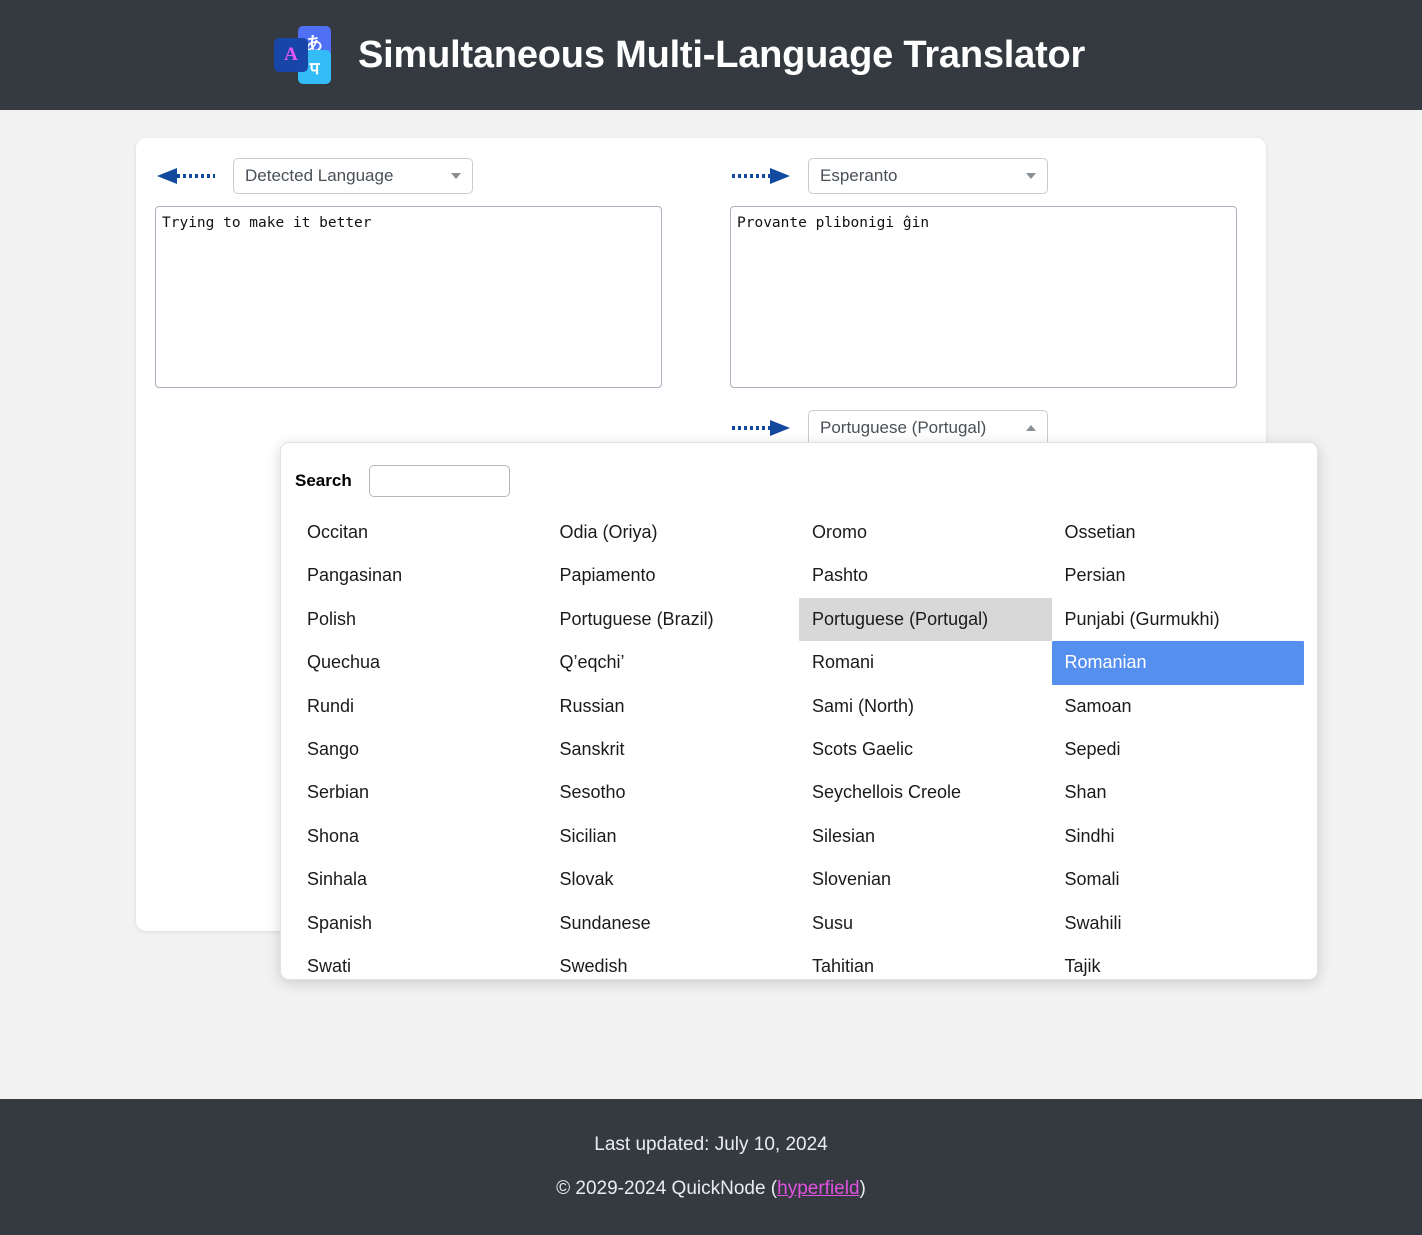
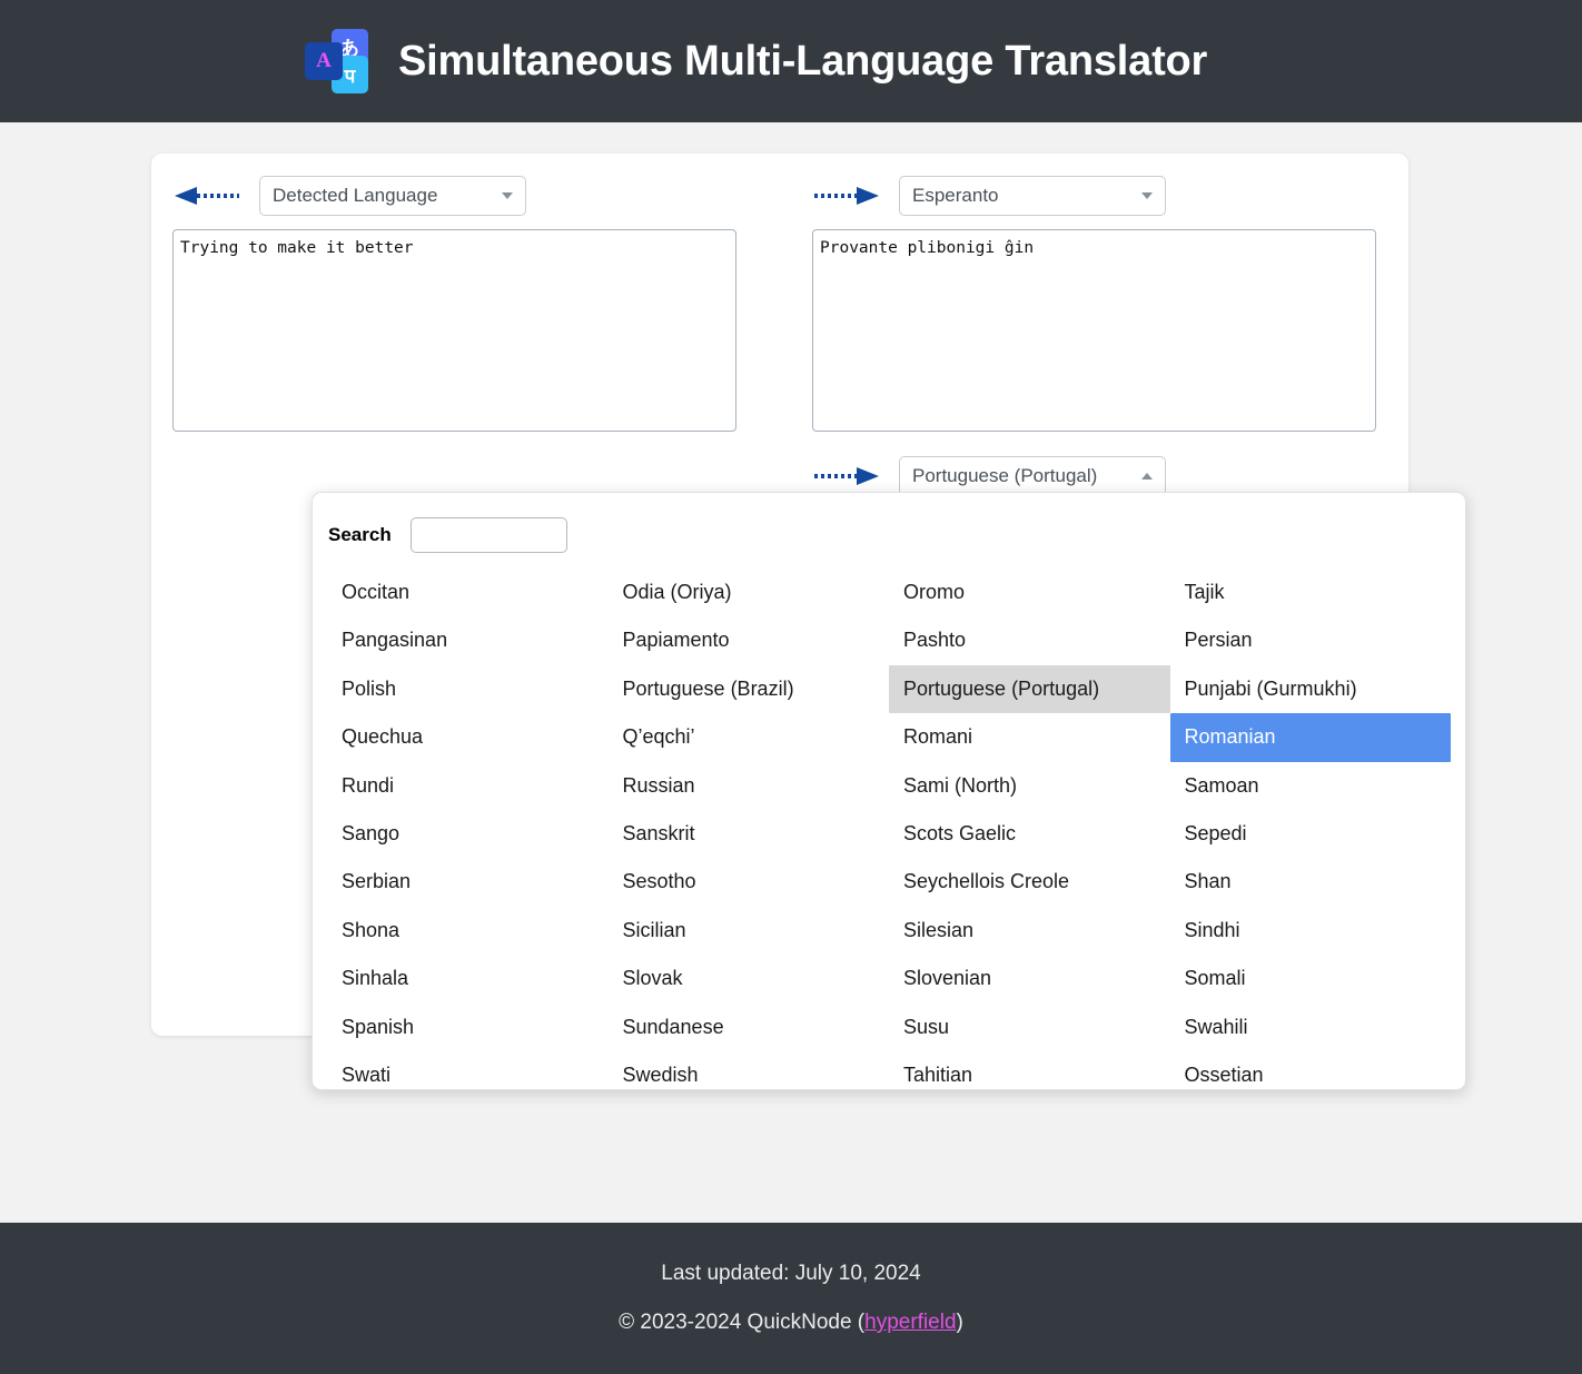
  あ
  प
  A
  Simultaneous Multi-Language Translator
  Detected Language
  Trying to make it better
  Esperanto
  Provante plibonigi ĝin
  Portuguese (Portugal)
  Search
  Occitan
  Odia (Oriya)
  Oromo
- Ossetian
+ Tajik
  Pangasinan
  Papiamento
  Pashto
  Persian
  Polish
  Portuguese (Brazil)
  Portuguese (Portugal)
  Punjabi (Gurmukhi)
  Quechua
  Q’eqchi’
  Romani
  Romanian
  Rundi
  Russian
  Sami (North)
  Samoan
  Sango
  Sanskrit
  Scots Gaelic
  Sepedi
  Serbian
  Sesotho
  Seychellois Creole
  Shan
  Shona
  Sicilian
  Silesian
  Sindhi
  Sinhala
  Slovak
  Slovenian
  Somali
  Spanish
  Sundanese
  Susu
  Swahili
  Swati
  Swedish
  Tahitian
- Tajik
+ Ossetian
  Last updated: July 10, 2024
- © 2029-2024 QuickNode (hyperfield)
+ © 2023-2024 QuickNode (hyperfield)
